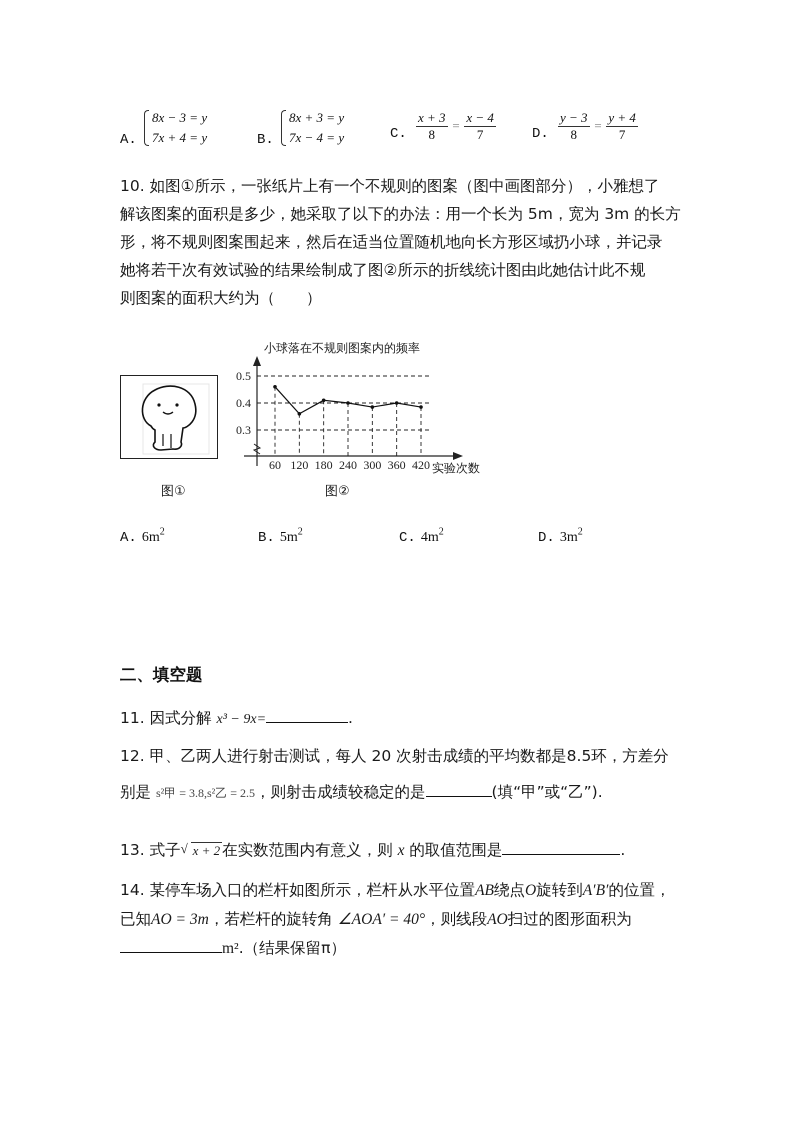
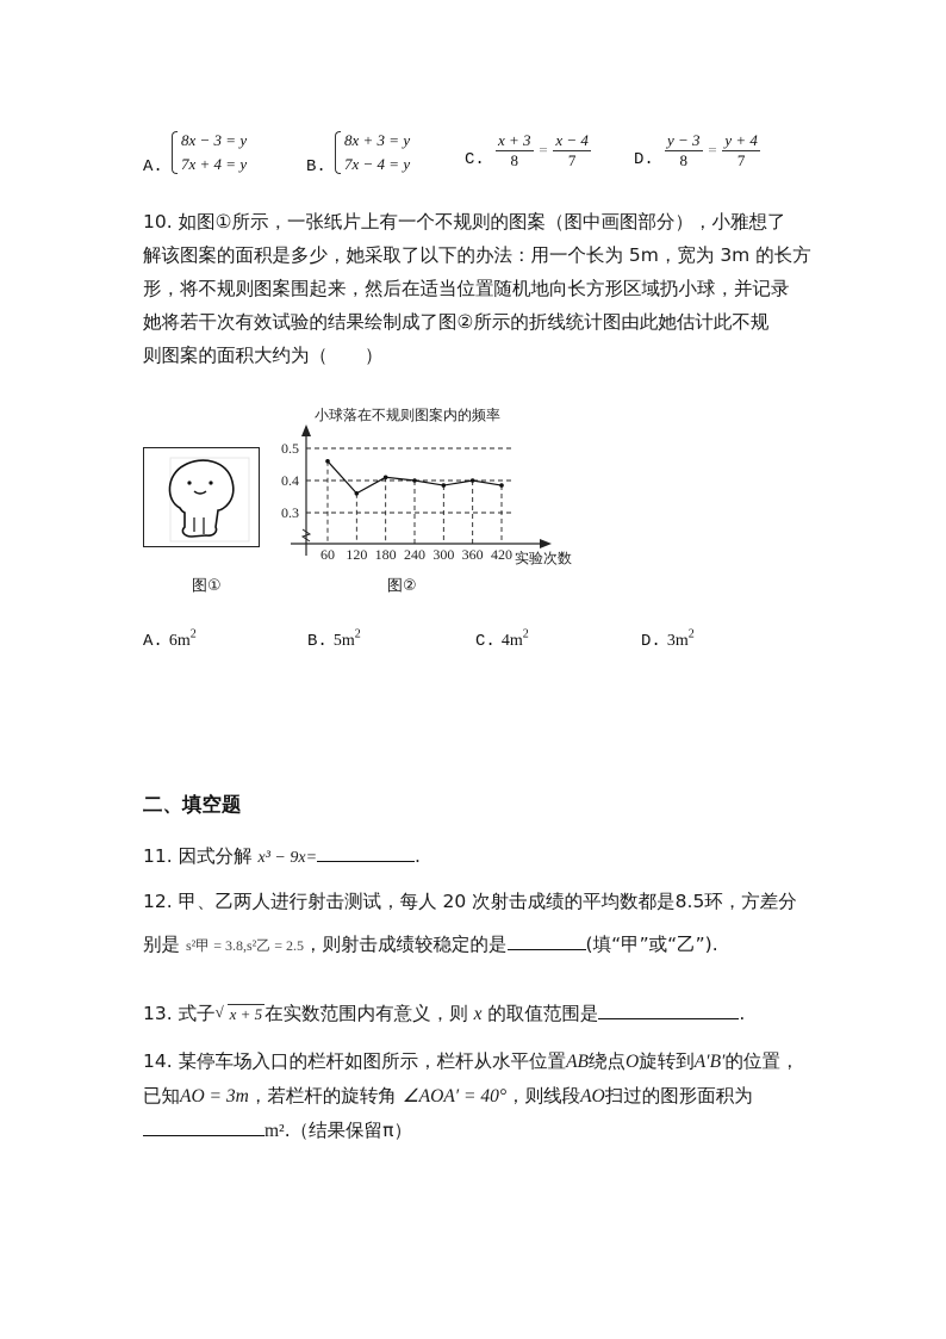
  A.
  8x − 3 = y
  7x + 4 = y
  B.
  8x + 3 = y
  7x − 4 = y
  C.
  x + 3
  8
  =
  x − 4
  7
  D.
  y − 3
  8
  =
  y + 4
  7
  10. 如图①所示，一张纸片上有一个不规则的图案（图中画图部分），小雅想了
  解该图案的面积是多少，她采取了以下的办法：用一个长为 5m，宽为 3m 的长方
  形，将不规则图案围起来，然后在适当位置随机地向长方形区域扔小球，并记录
  她将若干次有效试验的结果绘制成了图②所示的折线统计图由此她估计此不规
  则图案的面积大约为（ ）
  图①
  小球落在不规则图案内的频率
  0.3
  0.4
  0.5
  60
  120
  180
  240
  300
  360
  420
  实验次数
  图②
  A. 6m2
  B. 5m2
  C. 4m2
  D. 3m2
  二、填空题
  11. 因式分解 x³ − 9x= .
  12. 甲、乙两人进行射击测试，每人 20 次射击成绩的平均数都是8.5环，方差分
  别是 s²甲 = 3.8,s²乙 = 2.5，则射击成绩较稳定的是 (填“甲”或“乙”).
  13. 式子
  √
- x + 2 在实数范围内有意义，则 x 的取值范围是 .
+ x + 5 在实数范围内有意义，则 x 的取值范围是 .
  14. 某停车场入口的栏杆如图所示，栏杆从水平位置AB绕点O旋转到A′B′的位置，
  已知AO = 3m，若栏杆的旋转角 ∠AOA′ = 40°，则线段AO扫过的图形面积为
  m².（结果保留π）
